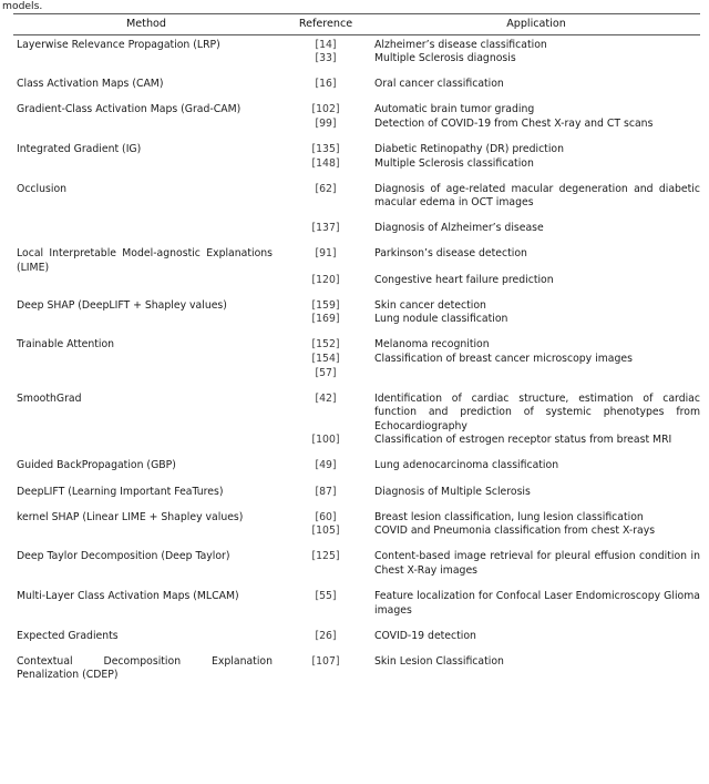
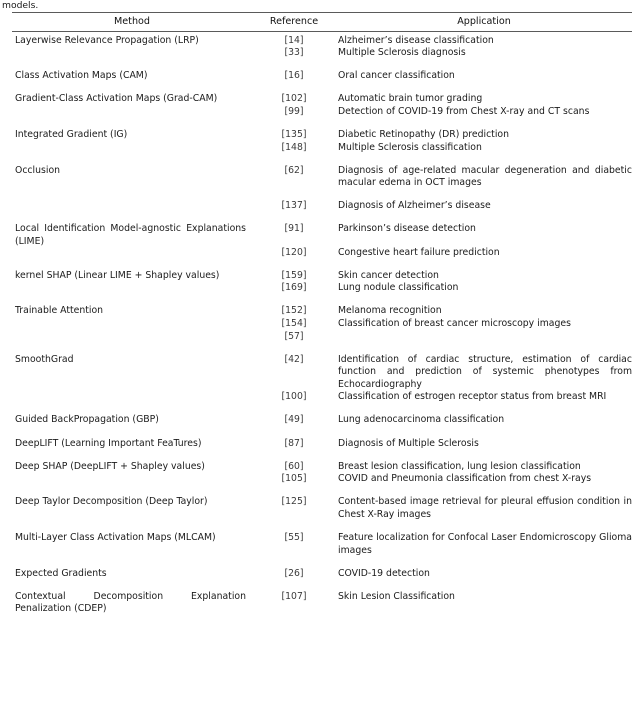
  models.
  Method
  Reference
  Application
  Layerwise Relevance Propagation (LRP)
  [14]
  Alzheimer’s disease classification
  [33]
  Multiple Sclerosis diagnosis
  Class Activation Maps (CAM)
  [16]
  Oral cancer classification
  Gradient-Class Activation Maps (Grad-CAM)
  [102]
  Automatic brain tumor grading
  [99]
  Detection of COVID-19 from Chest X-ray and CT scans
  Integrated Gradient (IG)
  [135]
  Diabetic Retinopathy (DR) prediction
  [148]
  Multiple Sclerosis classification
  Occlusion
  [62]
  Diagnosis of age-related macular degeneration and diabetic macular edema in OCT images
  [137]
  Diagnosis of Alzheimer’s disease
- Local Interpretable Model-agnostic Explanations (LIME)
+ Local Identification Model-agnostic Explanations (LIME)
  [91]
  Parkinson’s disease detection
  [120]
  Congestive heart failure prediction
- Deep SHAP (DeepLIFT + Shapley values)
+ kernel SHAP (Linear LIME + Shapley values)
  [159]
  Skin cancer detection
  [169]
  Lung nodule classification
  Trainable Attention
  [152]
  Melanoma recognition
  [154]
  Classification of breast cancer microscopy images
  [57]
  SmoothGrad
  [42]
  Identification of cardiac structure, estimation of cardiac function and prediction of systemic phenotypes from Echocardiography
  [100]
  Classification of estrogen receptor status from breast MRI
  Guided BackPropagation (GBP)
  [49]
  Lung adenocarcinoma classification
  DeepLIFT (Learning Important FeaTures)
  [87]
  Diagnosis of Multiple Sclerosis
- kernel SHAP (Linear LIME + Shapley values)
+ Deep SHAP (DeepLIFT + Shapley values)
  [60]
  Breast lesion classification, lung lesion classification
  [105]
  COVID and Pneumonia classification from chest X-rays
  Deep Taylor Decomposition (Deep Taylor)
  [125]
  Content-based image retrieval for pleural effusion condition in Chest X-Ray images
  Multi-Layer Class Activation Maps (MLCAM)
  [55]
  Feature localization for Confocal Laser Endomicroscopy Glioma images
  Expected Gradients
  [26]
  COVID-19 detection
  Contextual Decomposition Explanation Penalization (CDEP)
  [107]
  Skin Lesion Classification
